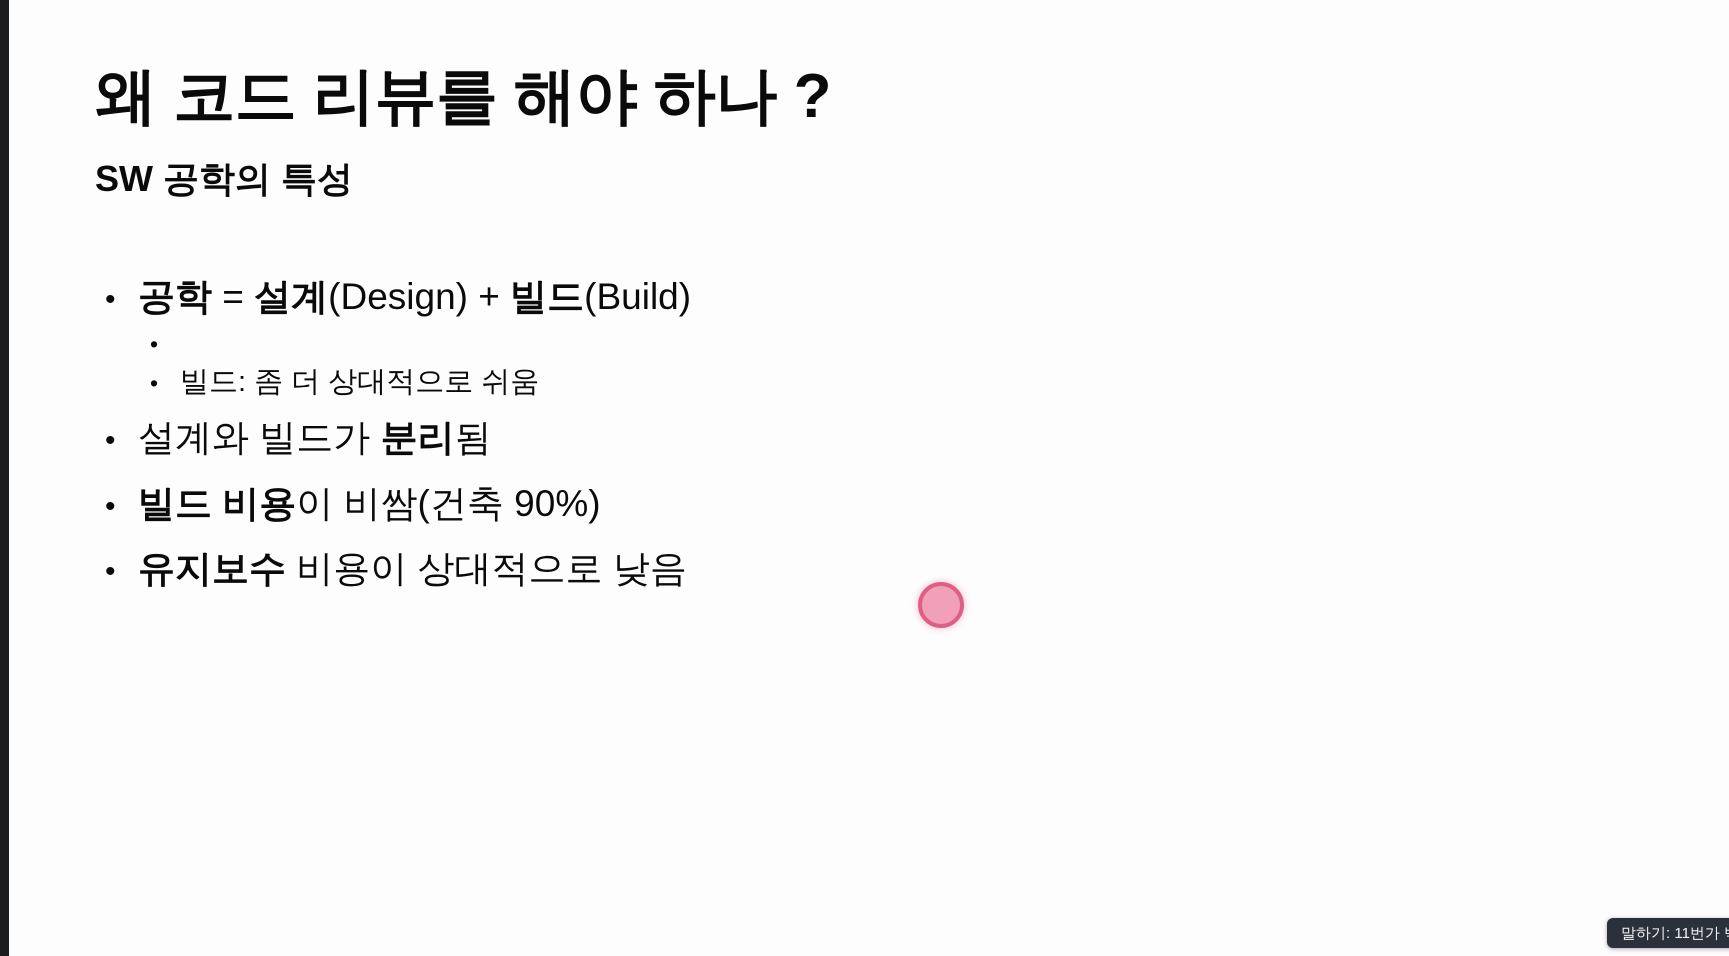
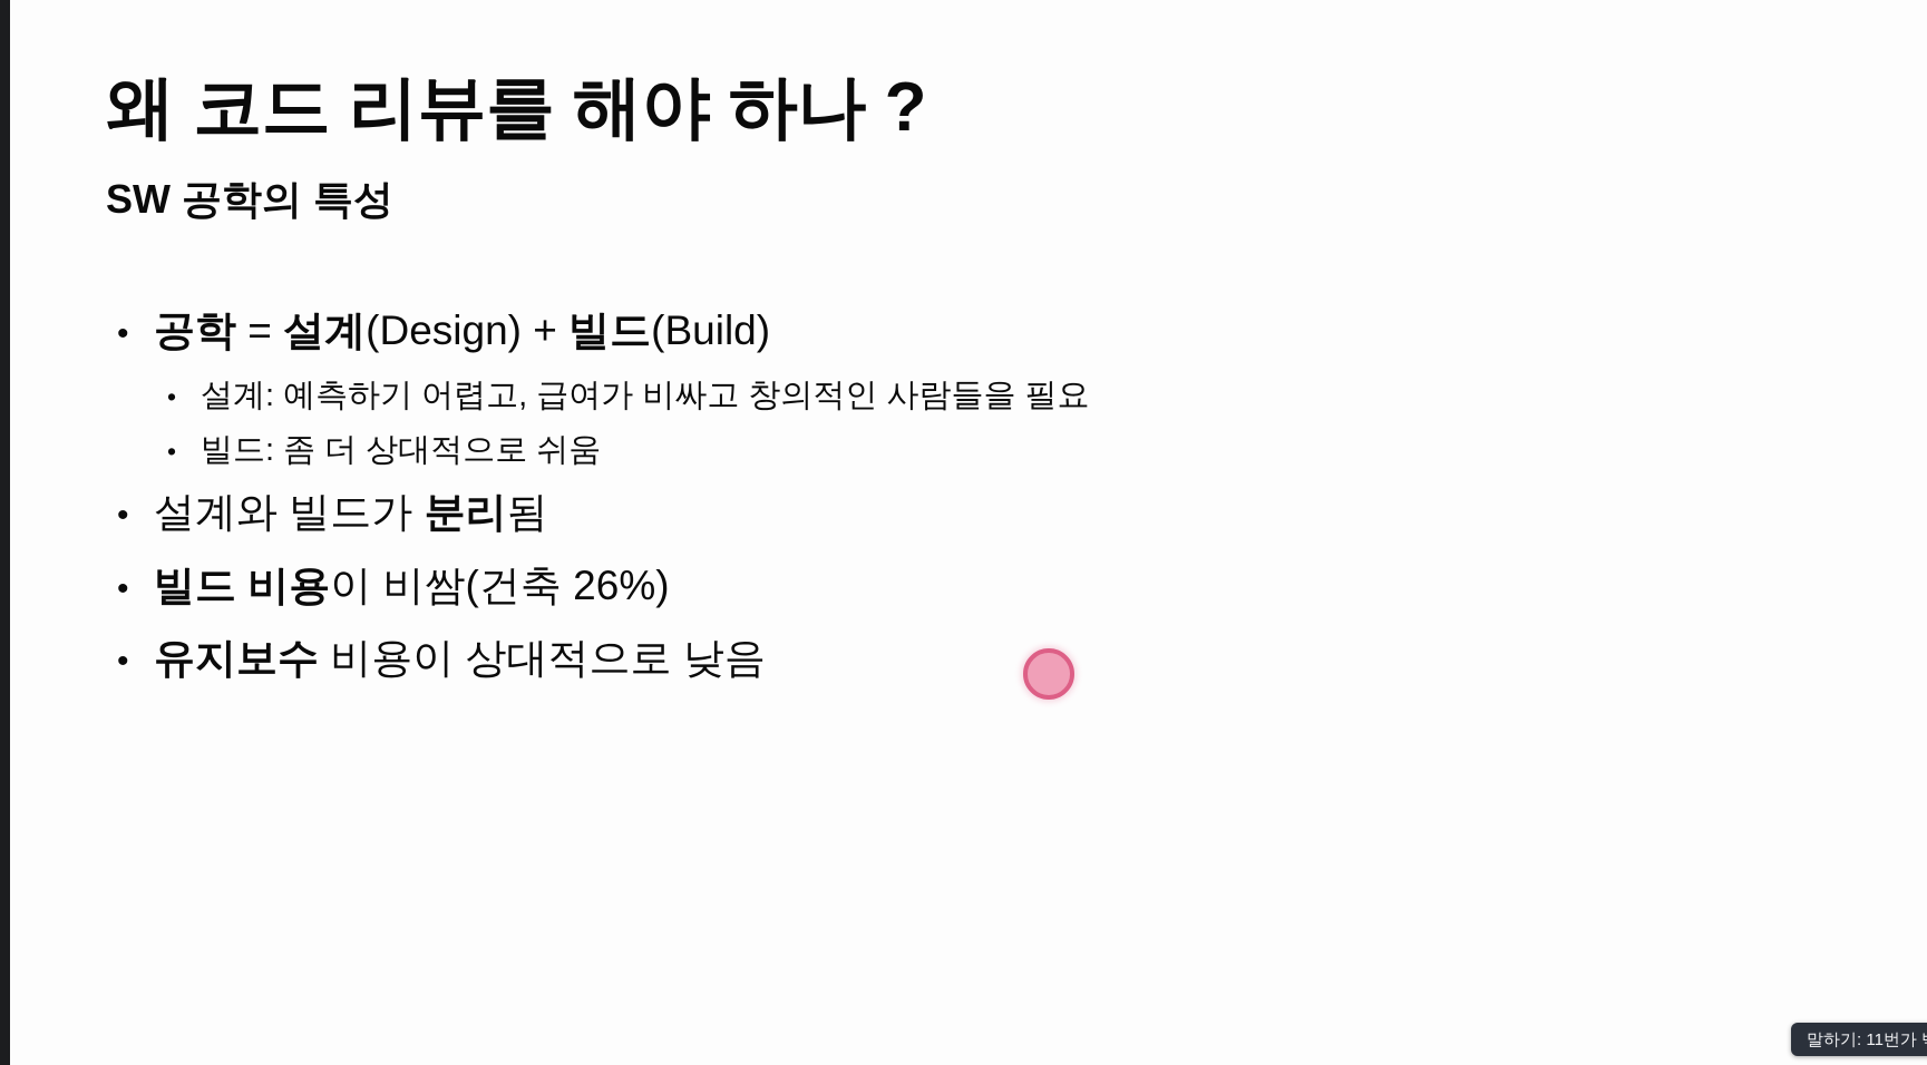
  왜 코드 리뷰를 해야 하나 ?
  SW 공학의 특성
  •
  공학 = 설계(Design) + 빌드(Build)
  •
+ 설계: 예측하기 어렵고, 급여가 비싸고 창의적인 사람들을 필요
  •
  빌드: 좀 더 상대적으로 쉬움
  •
  설계와 빌드가 분리됨
  •
- 빌드 비용이 비쌈(건축 90%)
+ 빌드 비용이 비쌈(건축 26%)
  •
  유지보수 비용이 상대적으로 낮음
  말하기: 11번가
